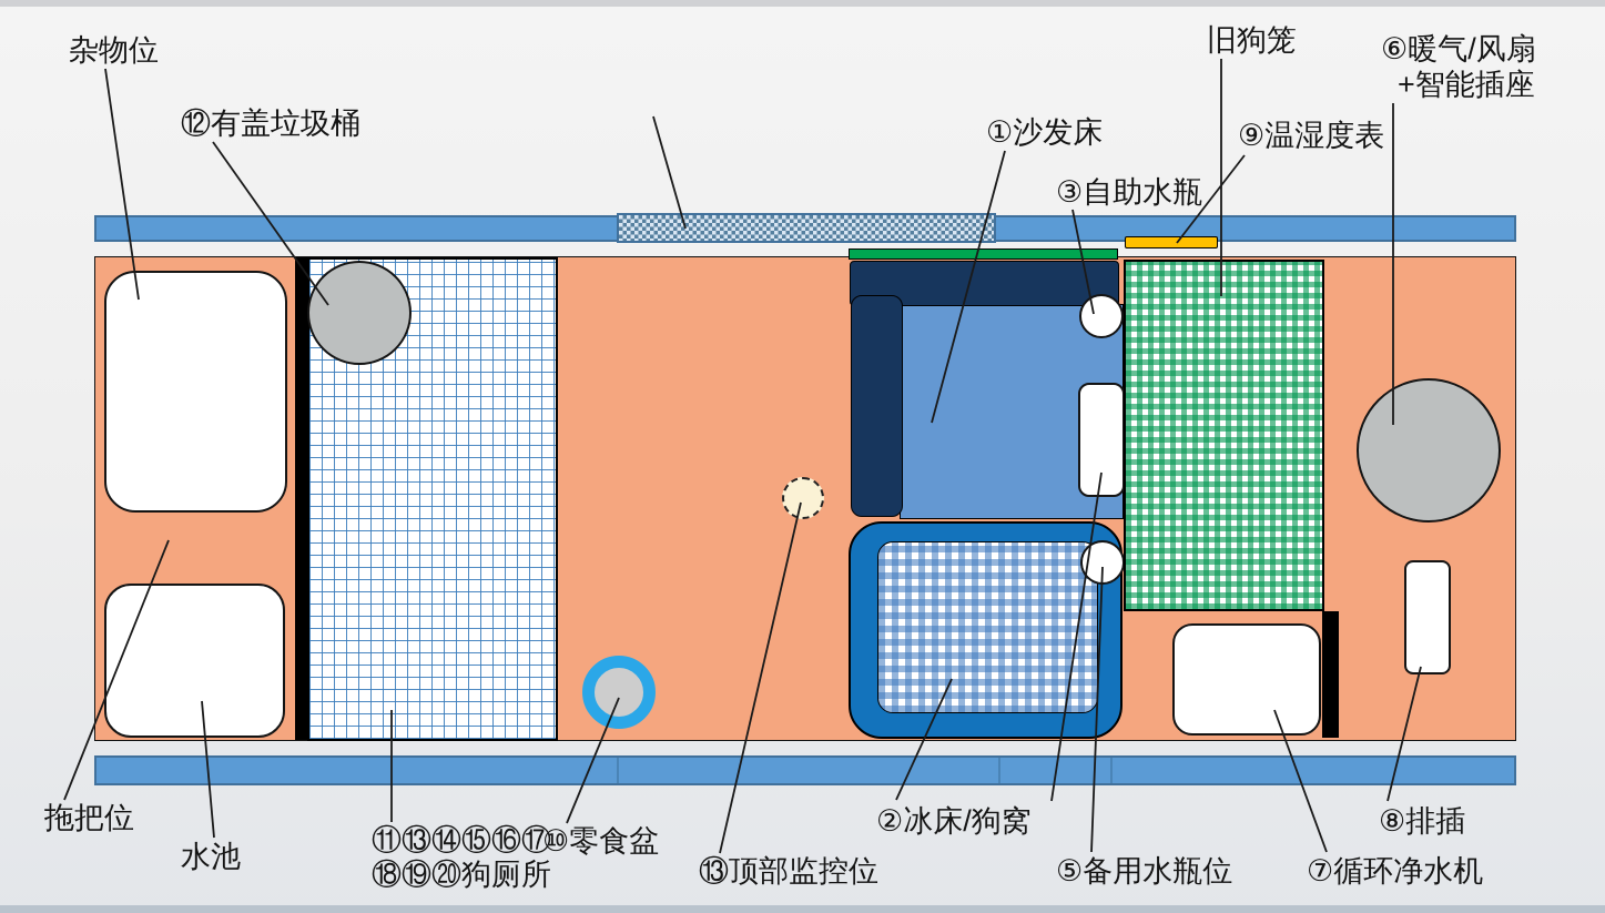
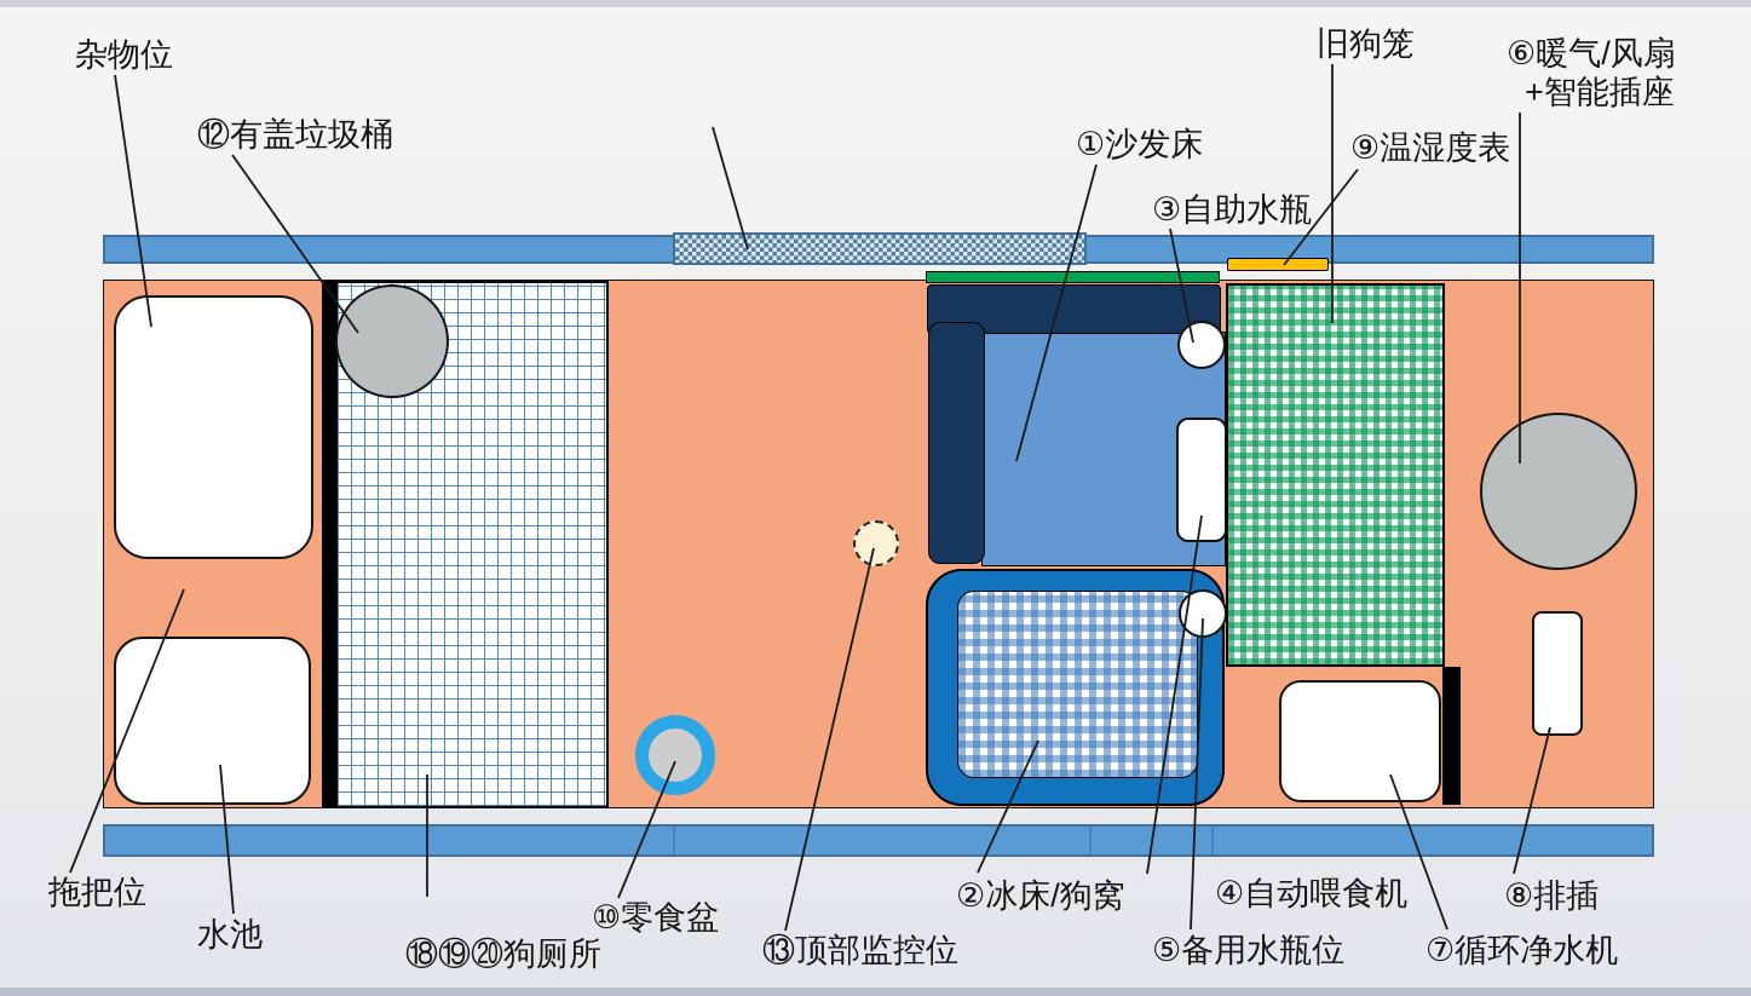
  杂物位
  ⑫有盖垃圾桶
  ①沙发床
  ③自助水瓶
  ⑨温湿度表
  旧狗笼
  ⑥暖气/风扇
  +智能插座
  拖把位
  水池
- ⑪⑬⑭⑮⑯⑰
  ⑱⑲⑳狗厕所
  ⑩零食盆
  ⑬顶部监控位
  ②冰床/狗窝
+ ④自动喂食机
  ⑤备用水瓶位
  ⑦循环净水机
  ⑧排插
